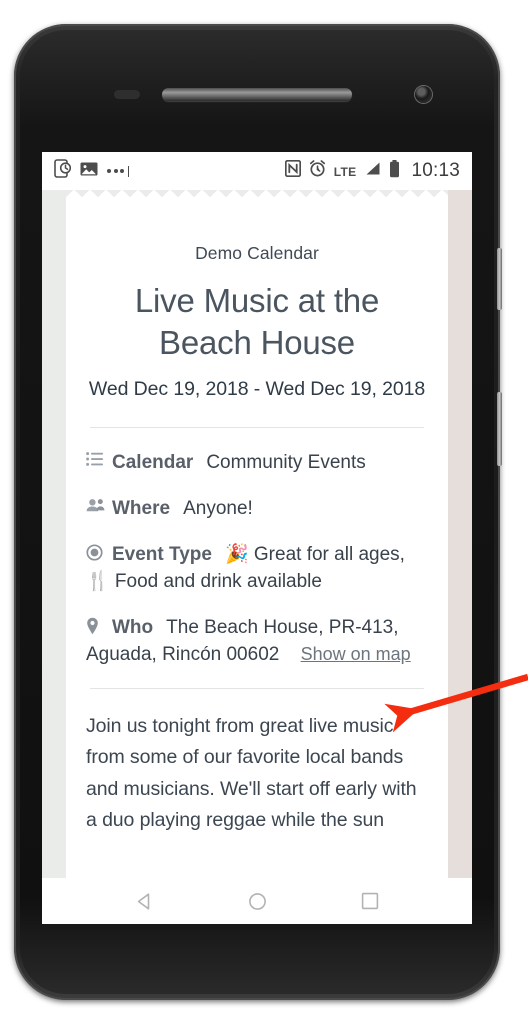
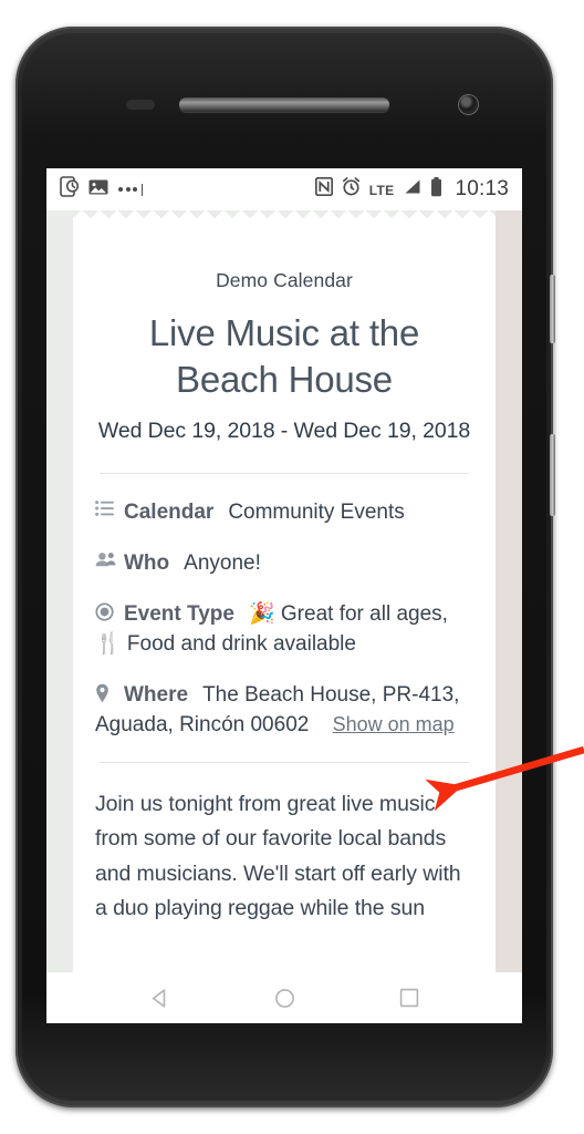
  LTE
  10:13
  Demo Calendar
  Live Music at the Beach House
  Wed Dec 19, 2018 - Wed Dec 19, 2018
  Calendar
  Community Events
- Where
+ Who
  Anyone!
  Event Type
  🎉 Great for all ages,
  🍴 Food and drink available
- Who
+ Where
  The Beach House, PR-413,
  Aguada, Rincón 00602 Show on map
  Join us tonight from great live music from some of our favorite local bands and musicians. We'll start off early with a duo playing reggae while the sun
